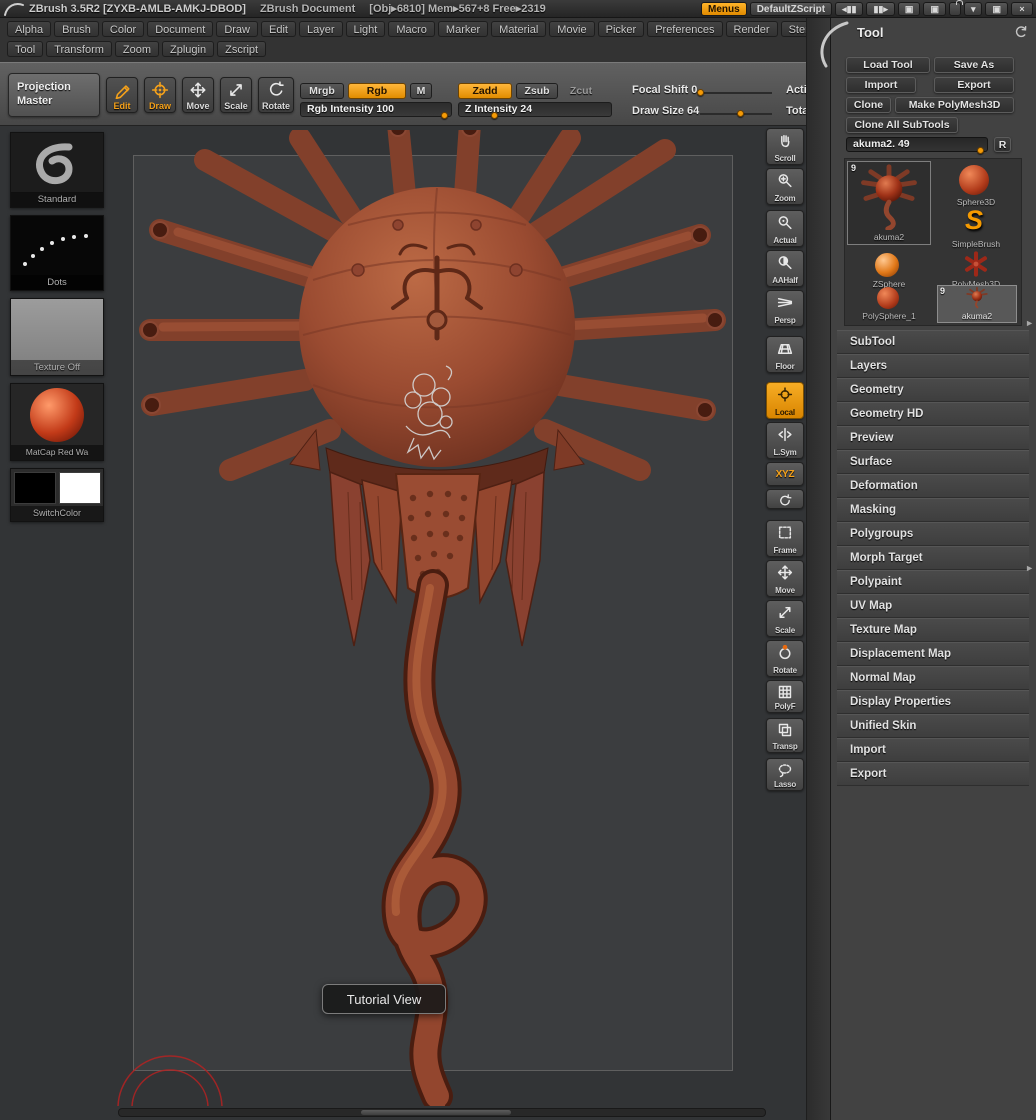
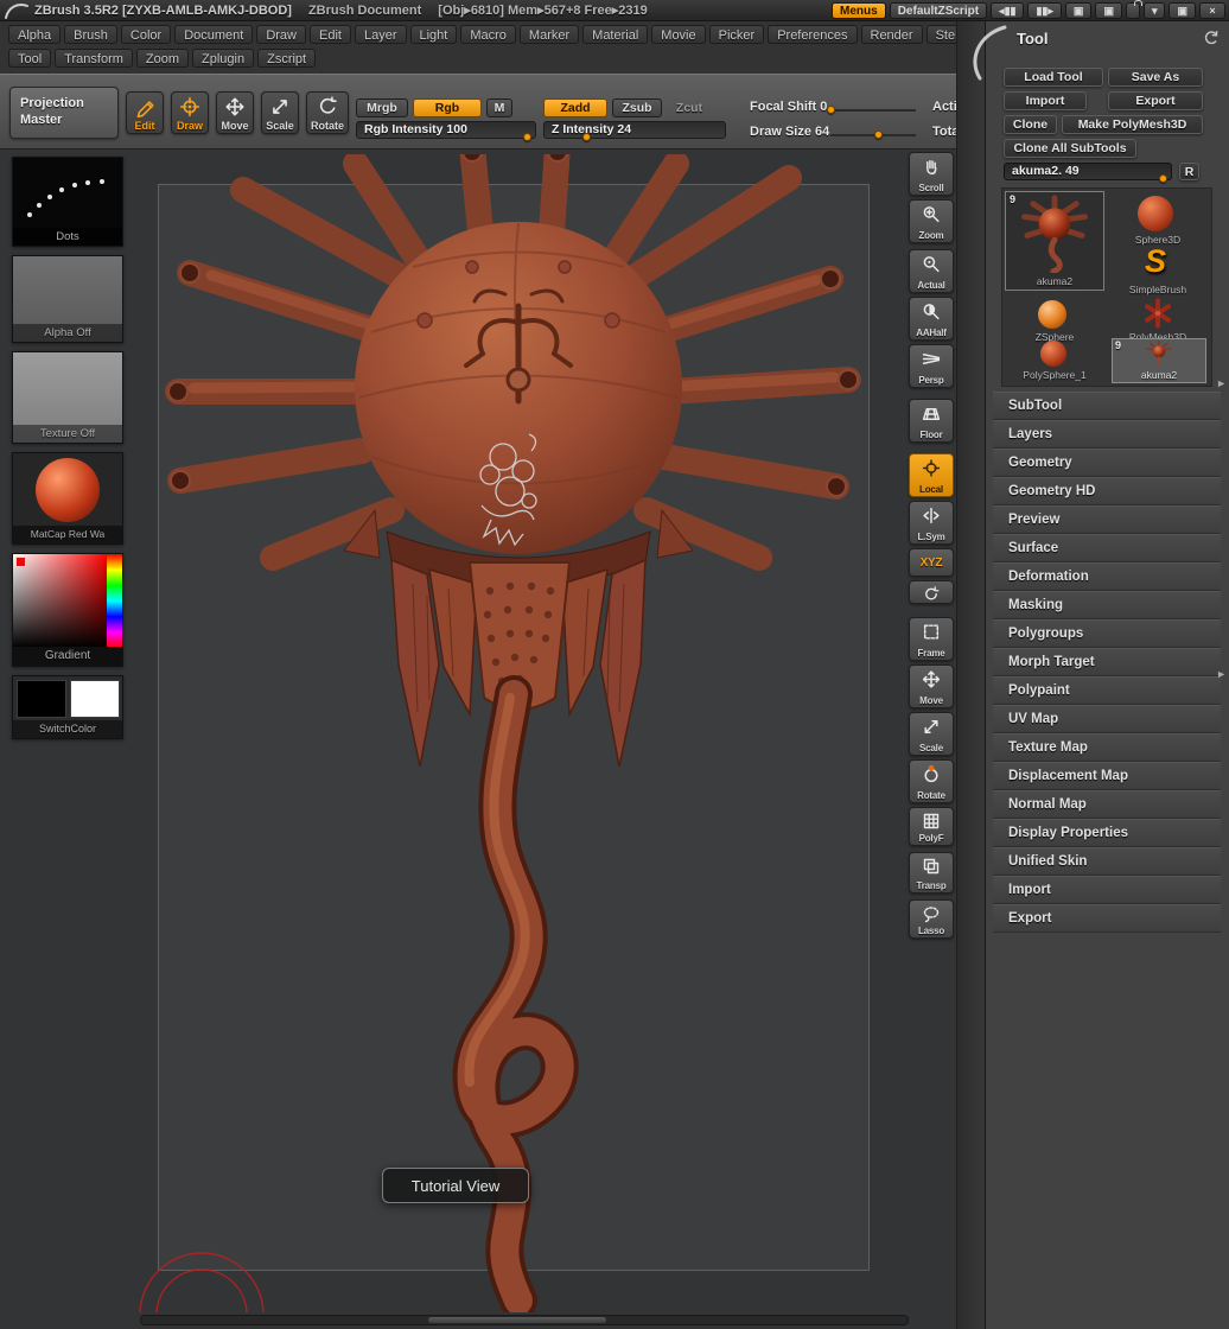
  ZBrush 3.5R2 [ZYXB-AMLB-AMKJ-DBOD]
  ZBrush Document
  [Obj▸6810] Mem▸567+8 Free▸2319
  Menus
  DefaultZScript
  ◂▮▮
  ▮▮▸
  ▣
  ▣
  ▾
  ▣
  ×
  Alpha
  Brush
  Color
  Document
  Draw
  Edit
  Layer
  Light
  Macro
  Marker
  Material
  Movie
  Picker
  Preferences
  Render
  Tool
  Transform
  Zoom
  Zplugin
  Zscript
  Projection Master
  Edit
  Draw
  Move
  Scale
  Rotate
  Mrgb
  Rgb
  M
  Rgb Intensity 100
  Zadd
  Zsub
  Zcut
  Z Intensity 24
  Focal Shift 0
  Draw Size 64
  Act
  Tot
  Tutorial View
- Standard
  Dots
+ Alpha Off
  Texture Off
  MatCap Red Wa
+ Gradient
  SwitchColor
  Scroll
  Zoom
  Actual
  AAHalf
  Persp
  Floor
  Local
  L.Sym
  XYZ
  Frame
  Move
  Scale
  Rotate
  PolyF
  Transp
  Lasso
  Tool
  Load Tool
  Save As
  Import
  Export
  Clone
  Make PolyMesh3D
  Clone All SubTools
  akuma2. 49
  R
  9
  akuma2
  Sphere3D
  S
  SimpleBrush
  ZSphere
  PolyMesh3D
  PolySphere_1
  9
  akuma2
  SubTool
  Layers
  Geometry
  Geometry HD
  Preview
  Surface
  Deformation
  Masking
  Polygroups
  Morph Target
  Polypaint
  UV Map
  Texture Map
  Displacement Map
  Normal Map
  Display Properties
  Unified Skin
  Import
  Export
  ►
  ►
